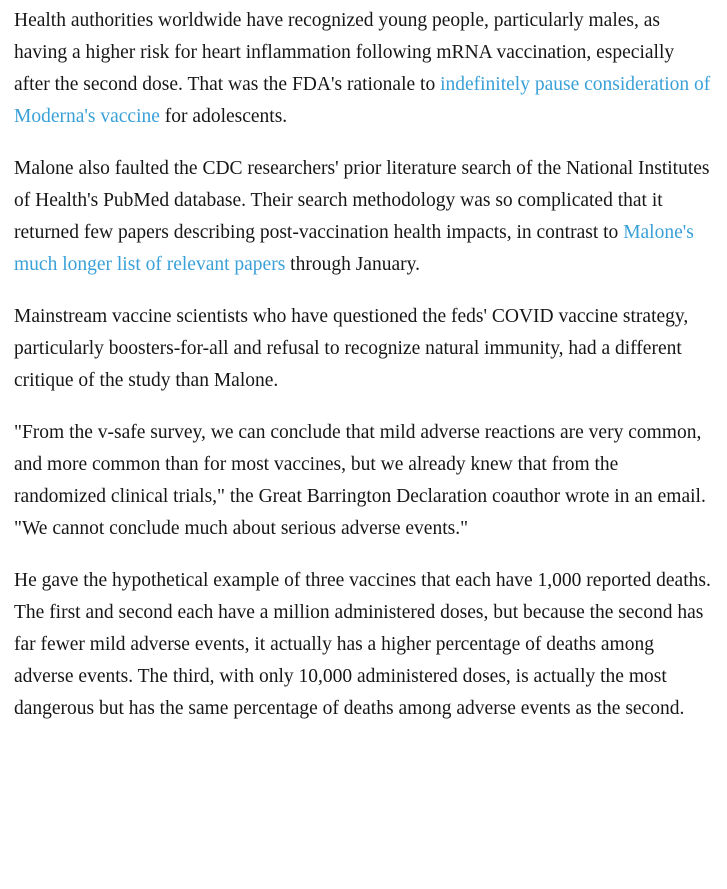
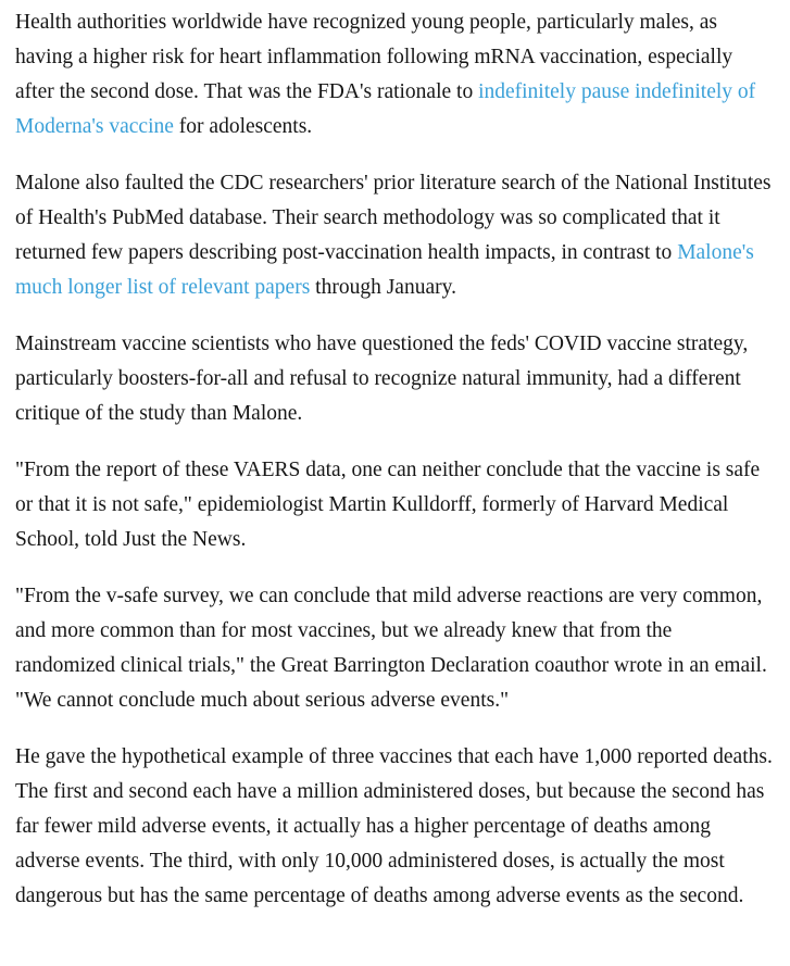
- Health authorities worldwide have recognized young people, particularly males, as having a higher risk for heart inflammation following mRNA vaccination, especially after the second dose. That was the FDA's rationale to indefinitely pause consideration of Moderna's vaccine for adolescents.
+ Health authorities worldwide have recognized young people, particularly males, as having a higher risk for heart inflammation following mRNA vaccination, especially after the second dose. That was the FDA's rationale to indefinitely pause indefinitely of Moderna's vaccine for adolescents.
  Malone also faulted the CDC researchers' prior literature search of the National Institutes of Health's PubMed database. Their search methodology was so complicated that it returned few papers describing post-vaccination health impacts, in contrast to Malone's much longer list of relevant papers through January.
  Mainstream vaccine scientists who have questioned the feds' COVID vaccine strategy, particularly boosters-for-all and refusal to recognize natural immunity, had a different critique of the study than Malone.
+ "From the report of these VAERS data, one can neither conclude that the vaccine is safe or that it is not safe," epidemiologist Martin Kulldorff, formerly of Harvard Medical School, told Just the News.
  "From the v-safe survey, we can conclude that mild adverse reactions are very common, and more common than for most vaccines, but we already knew that from the randomized clinical trials," the Great Barrington Declaration coauthor wrote in an email. "We cannot conclude much about serious adverse events."
  He gave the hypothetical example of three vaccines that each have 1,000 reported deaths. The first and second each have a million administered doses, but because the second has far fewer mild adverse events, it actually has a higher percentage of deaths among adverse events. The third, with only 10,000 administered doses, is actually the most dangerous but has the same percentage of deaths among adverse events as the second.
